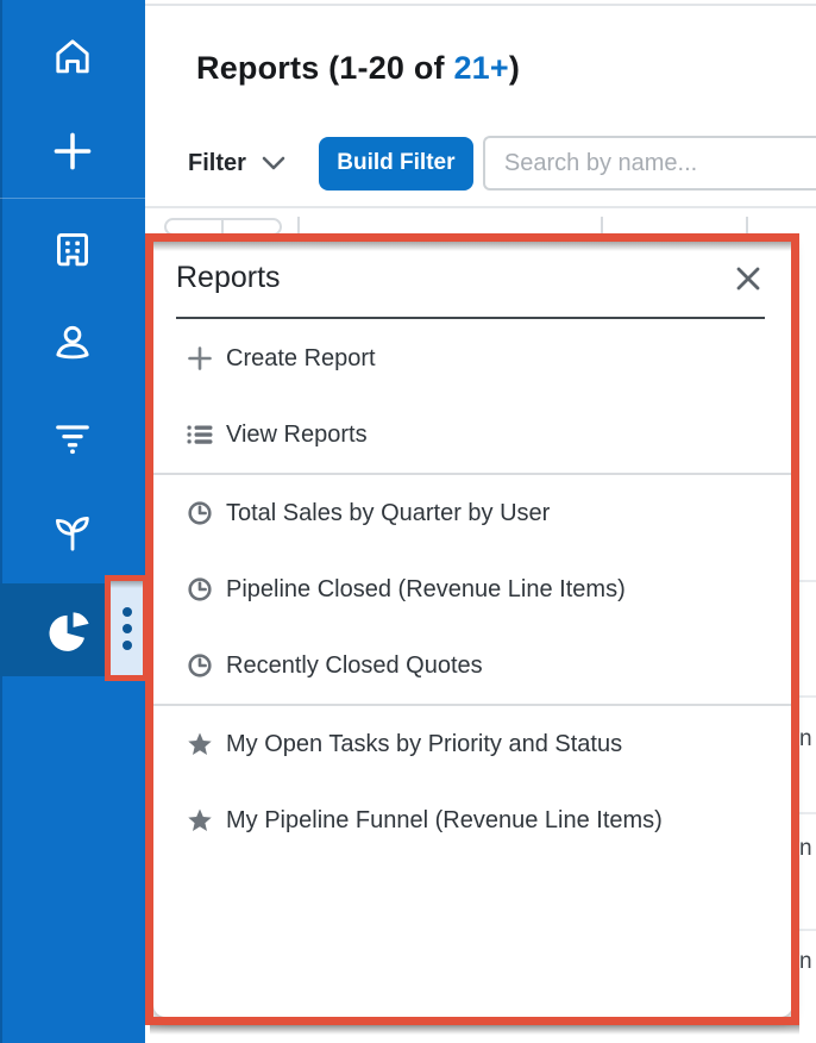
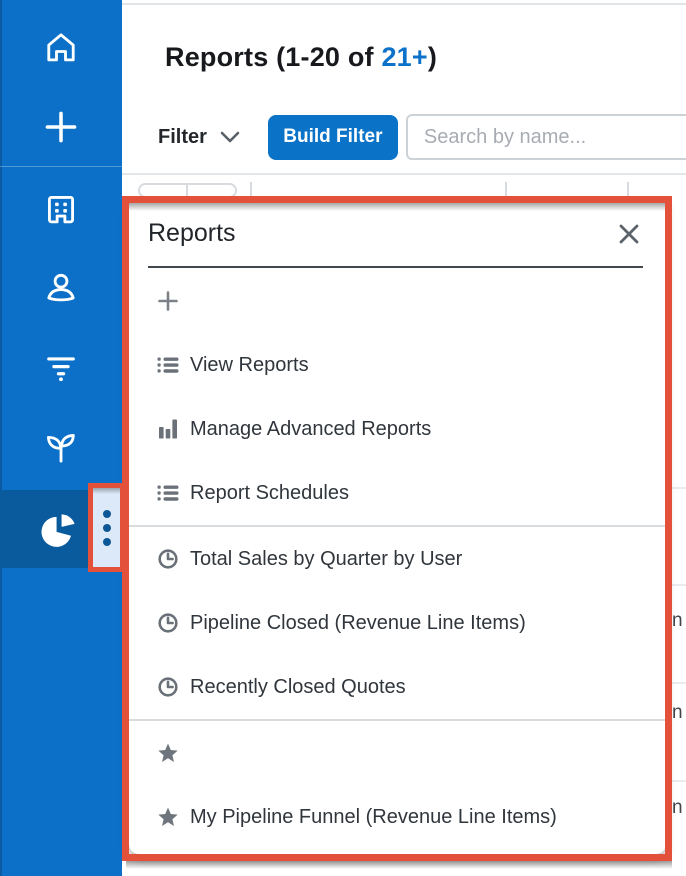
  Reports (1-20 of 21+)
  Filter
  Build Filter
  Search by name...
  n
  n
  n
  Reports
- Create Report
  View Reports
+ Manage Advanced Reports
+ Report Schedules
  Total Sales by Quarter by User
  Pipeline Closed (Revenue Line Items)
  Recently Closed Quotes
- My Open Tasks by Priority and Status
  My Pipeline Funnel (Revenue Line Items)
